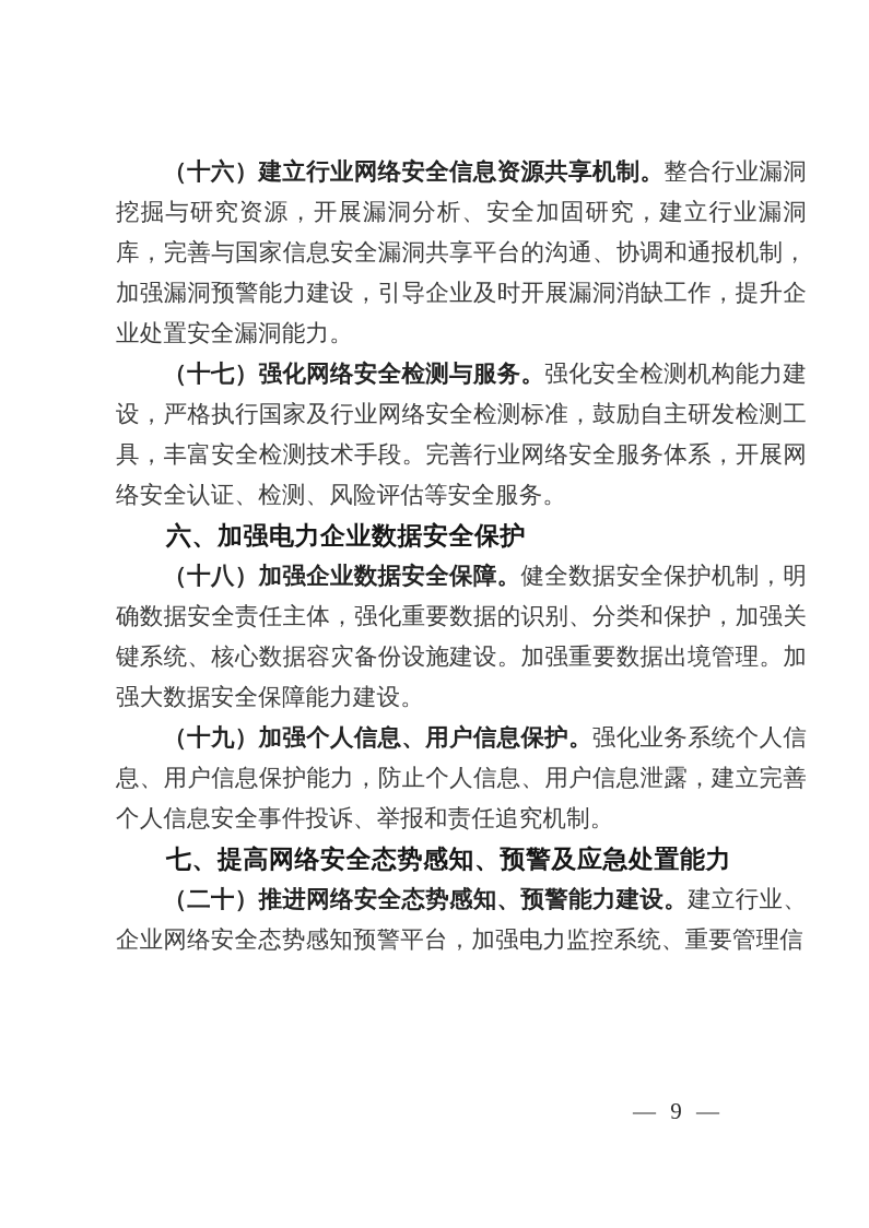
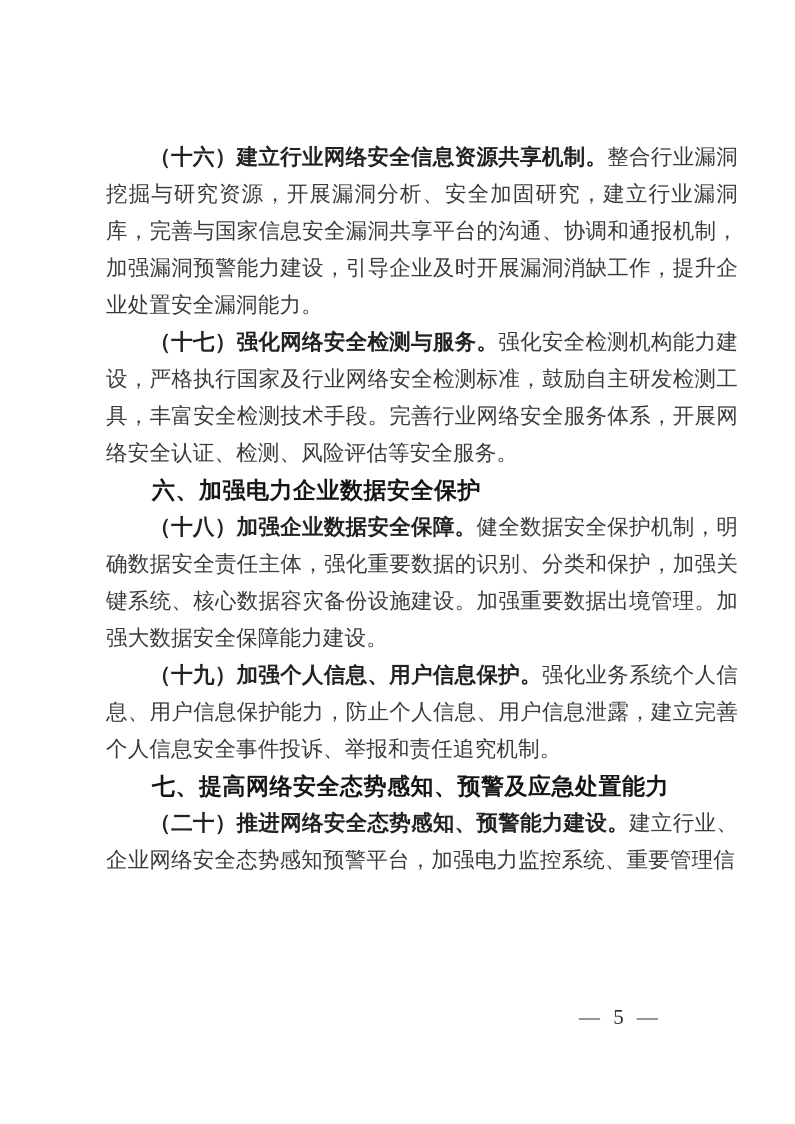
  （十六）建立行业网络安全信息资源共享机制。整合行业漏洞挖掘与研究资源，开展漏洞分析、安全加固研究，建立行业漏洞库，完善与国家信息安全漏洞共享平台的沟通、协调和通报机制，加强漏洞预警能力建设，引导企业及时开展漏洞消缺工作，提升企业处置安全漏洞能力。
  （十七）强化网络安全检测与服务。强化安全检测机构能力建设，严格执行国家及行业网络安全检测标准，鼓励自主研发检测工具，丰富安全检测技术手段。完善行业网络安全服务体系，开展网络安全认证、检测、风险评估等安全服务。
  六、加强电力企业数据安全保护
  （十八）加强企业数据安全保障。健全数据安全保护机制，明确数据安全责任主体，强化重要数据的识别、分类和保护，加强关键系统、核心数据容灾备份设施建设。加强重要数据出境管理。加强大数据安全保障能力建设。
  （十九）加强个人信息、用户信息保护。强化业务系统个人信息、用户信息保护能力，防止个人信息、用户信息泄露，建立完善个人信息安全事件投诉、举报和责任追究机制。
  七、提高网络安全态势感知、预警及应急处置能力
  （二十）推进网络安全态势感知、预警能力建设。建立行业、企业网络安全态势感知预警平台，加强电力监控系统、重要管理信
- — 9 —
+ — 5 —
